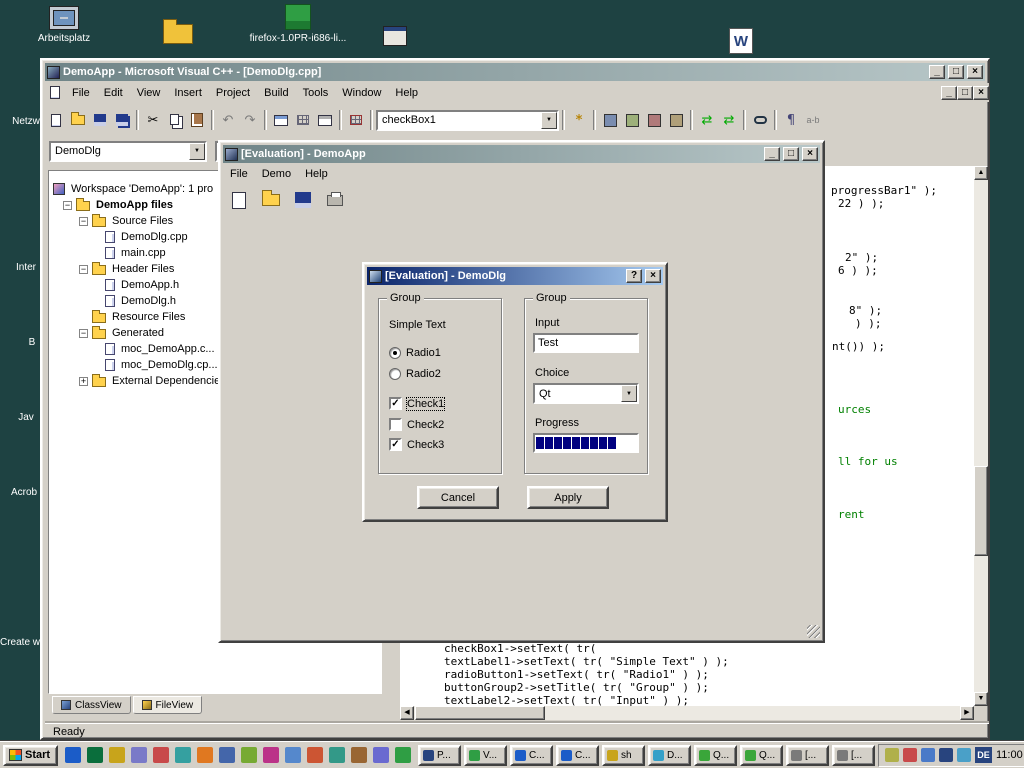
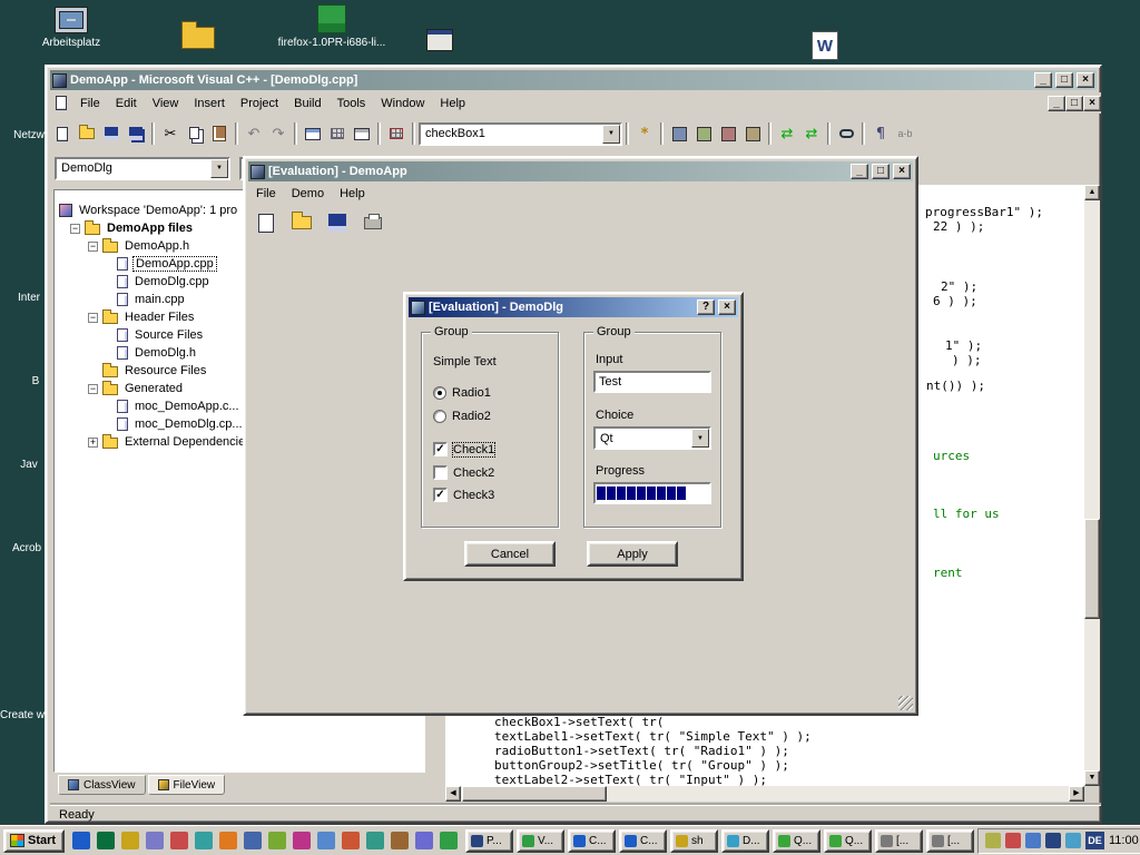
  Arbeitsplatz
  firefox-1.0PR-i686-li...
  W
  Netzw
  Inter
  B
  Jav
  Acrob
  Create w
  DemoApp - Microsoft Visual C++ - [DemoDlg.cpp]
  _
  □
  ×
  File
  Edit
  View
  Insert
  Project
  Build
  Tools
  Window
  Help
  _
  □
  ×
  ✂
  ↶
  ↷
  checkBox1
  *
  ⇄
  ⇄
  ¶
  a-b
  DemoDlg
  Workspace 'DemoApp': 1 pro
  −
  DemoApp files
  −
- Source Files
+ DemoApp.h
+ DemoApp.cpp
  DemoDlg.cpp
  main.cpp
  −
  Header Files
- DemoApp.h
+ Source Files
  DemoDlg.h
  Resource Files
  −
  Generated
  moc_DemoApp.c...
  moc_DemoDlg.cp...
  +
  External Dependenci
  ClassView
  FileView
  progressBar1" );
  22 ) );
  2" );
  6 ) );
- 8" );
+ 1" );
  ) );
  nt()) );
  urces
  ll for us
  rent
  checkBox1->setText( tr(
  textLabel1->setText( tr( "Simple Text" ) );
  radioButton1->setText( tr( "Radio1" ) );
  buttonGroup2->setTitle( tr( "Group" ) );
  textLabel2->setText( tr( "Input" ) );
  Ready
  [Evaluation] - DemoApp
  _
  □
  ×
  File
  Demo
  Help
  [Evaluation] - DemoDlg
  ?
  ×
  Group
  Simple Text
  Radio1
  Radio2
  ✓
  Check1
  Check2
  ✓
  Check3
  Group
  Input
  Test
  Choice
  Qt
  Progress
  Cancel
  Apply
  Start
  P...
  V...
  C...
  C...
  sh
  D...
  Q...
  Q...
  [...
  [...
  DE
  11:00
